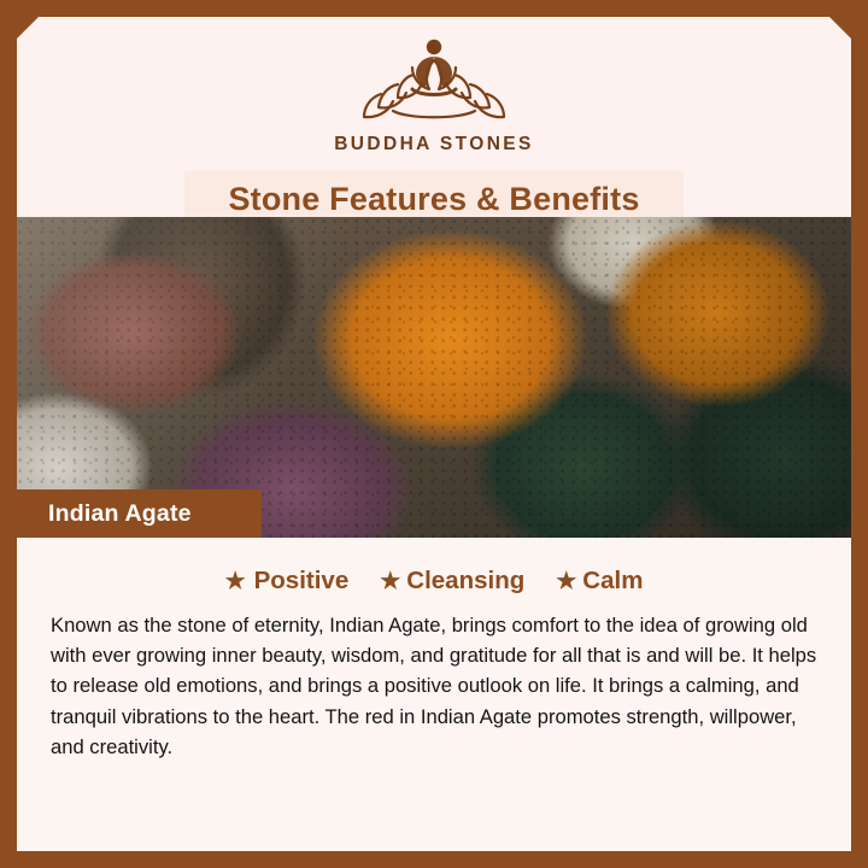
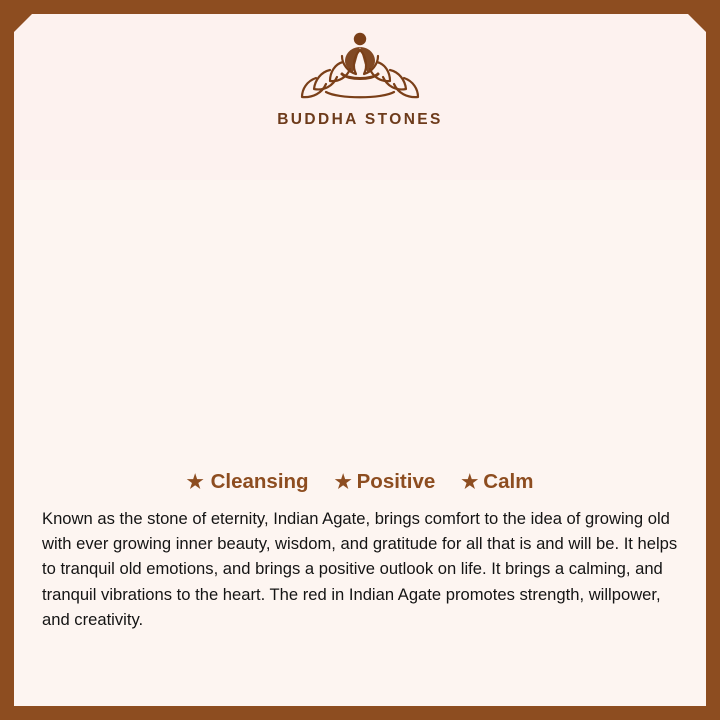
  BUDDHA STONES
- Stone Features & Benefits
- Indian Agate
  ★
- Positive
+ Cleansing
  ★
- Cleansing
+ Positive
  ★
  Calm
- Known as the stone of eternity, Indian Agate, brings comfort to the idea of growing old with ever growing inner beauty, wisdom, and gratitude for all that is and will be. It helps to release old emotions, and brings a positive outlook on life. It brings a calming, and tranquil vibrations to the heart. The red in Indian Agate promotes strength, willpower, and creativity.
+ Known as the stone of eternity, Indian Agate, brings comfort to the idea of growing old with ever growing inner beauty, wisdom, and gratitude for all that is and will be. It helps to tranquil old emotions, and brings a positive outlook on life. It brings a calming, and tranquil vibrations to the heart. The red in Indian Agate promotes strength, willpower, and creativity.
